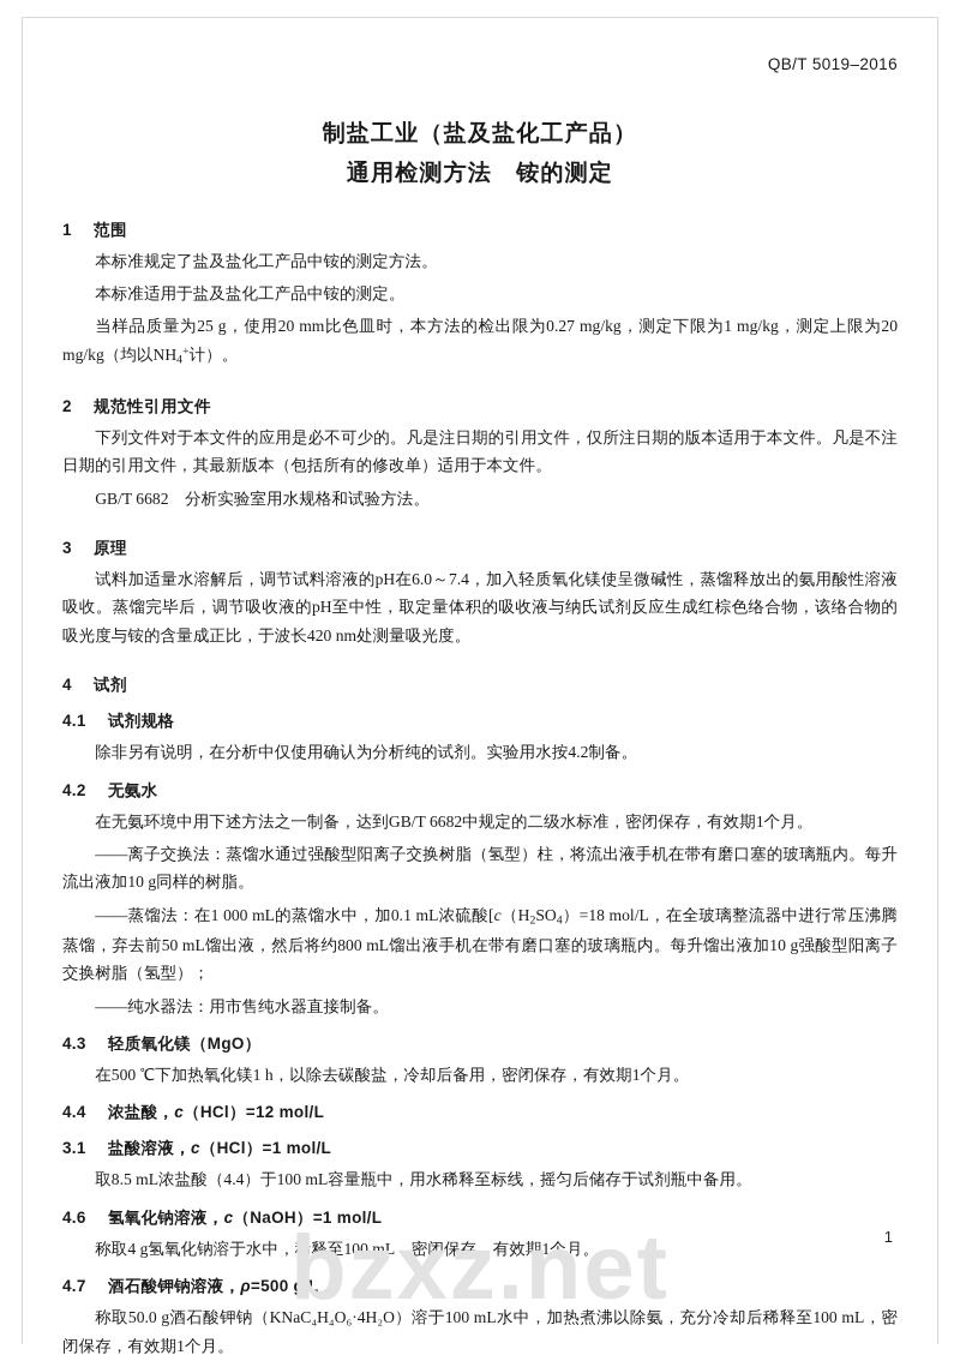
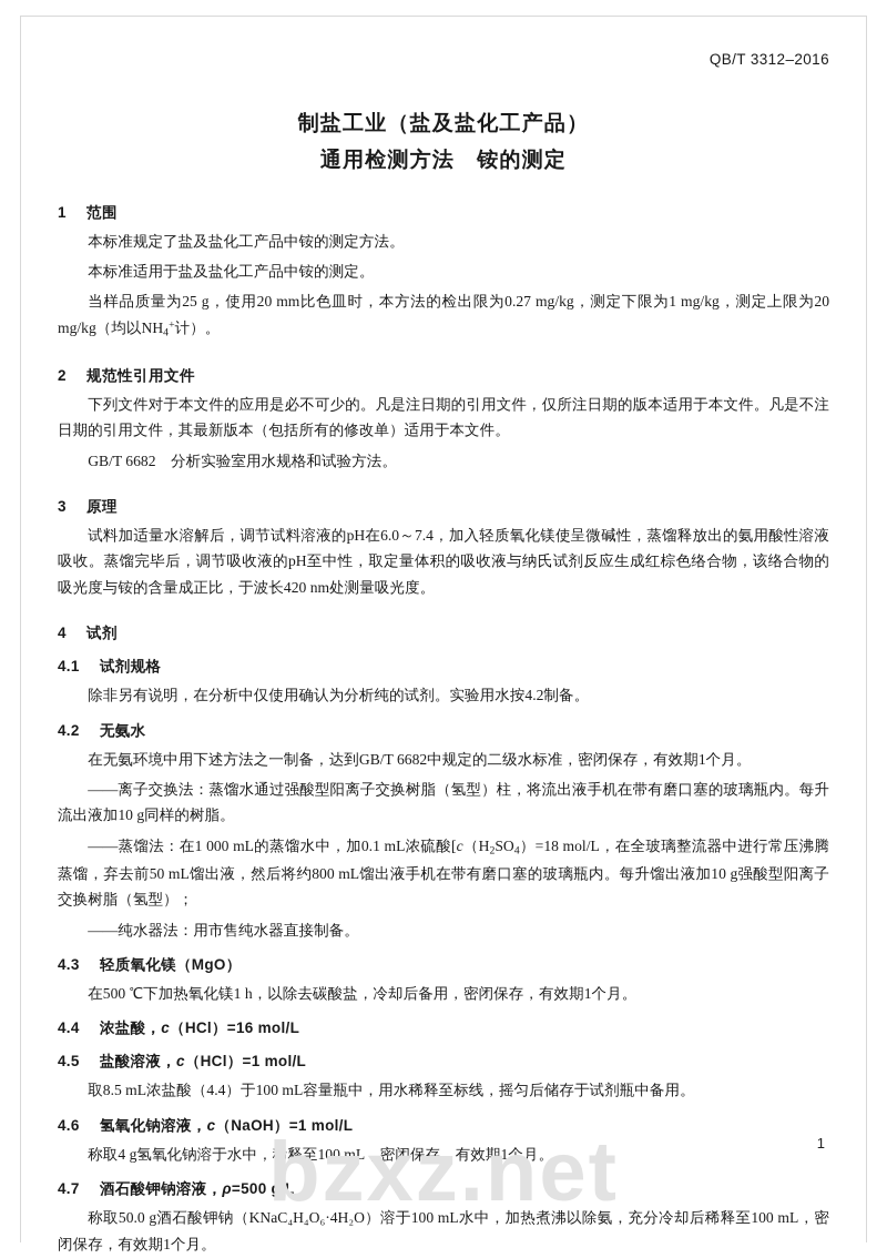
- QB/T 5019–2016
+ QB/T 3312–2016
  制盐工业（盐及盐化工产品）
  通用检测方法 铵的测定
  1 范围
  本标准规定了盐及盐化工产品中铵的测定方法。
  本标准适用于盐及盐化工产品中铵的测定。
  当样品质量为25 g，使用20 mm比色皿时，本方法的检出限为0.27 mg/kg，测定下限为1 mg/kg，测定上限为20 mg/kg（均以NH4+计）。
  2 规范性引用文件
  下列文件对于本文件的应用是必不可少的。凡是注日期的引用文件，仅所注日期的版本适用于本文件。凡是不注日期的引用文件，其最新版本（包括所有的修改单）适用于本文件。
  GB/T 6682 分析实验室用水规格和试验方法。
  3 原理
  试料加适量水溶解后，调节试料溶液的pH在6.0～7.4，加入轻质氧化镁使呈微碱性，蒸馏释放出的氨用酸性溶液吸收。蒸馏完毕后，调节吸收液的pH至中性，取定量体积的吸收液与纳氏试剂反应生成红棕色络合物，该络合物的吸光度与铵的含量成正比，于波长420 nm处测量吸光度。
  4 试剂
  4.1 试剂规格
  除非另有说明，在分析中仅使用确认为分析纯的试剂。实验用水按4.2制备。
  4.2 无氨水
  在无氨环境中用下述方法之一制备，达到GB/T 6682中规定的二级水标准，密闭保存，有效期1个月。
  ——离子交换法：蒸馏水通过强酸型阳离子交换树脂（氢型）柱，将流出液手机在带有磨口塞的玻璃瓶内。每升流出液加10 g同样的树脂。
  ——蒸馏法：在1 000 mL的蒸馏水中，加0.1 mL浓硫酸[c（H2SO4）=18 mol/L，在全玻璃整流器中进行常压沸腾蒸馏，弃去前50 mL馏出液，然后将约800 mL馏出液手机在带有磨口塞的玻璃瓶内。每升馏出液加10 g强酸型阳离子交换树脂（氢型）；
  ——纯水器法：用市售纯水器直接制备。
  4.3 轻质氧化镁（MgO）
  在500 ℃下加热氧化镁1 h，以除去碳酸盐，冷却后备用，密闭保存，有效期1个月。
- 4.4 浓盐酸，c（HCl）=12 mol/L
+ 4.4 浓盐酸，c（HCl）=16 mol/L
- 3.1 盐酸溶液，c（HCl）=1 mol/L
+ 4.5 盐酸溶液，c（HCl）=1 mol/L
  取8.5 mL浓盐酸（4.4）于100 mL容量瓶中，用水稀释至标线，摇匀后储存于试剂瓶中备用。
  4.6 氢氧化钠溶液，c（NaOH）=1 mol/L
  称取4 g氢氧化钠溶于水中，稀释至100 mL，密闭保存，有效期1个月。
  4.7 酒石酸钾钠溶液，ρ=500 g/L
  称取50.0 g酒石酸钾钠（KNaC₄H₄O₆·4H₂O）溶于100 mL水中，加热煮沸以除氨，充分冷却后稀释至100 mL，密闭保存，有效期1个月。
  1
  bzxz.net
